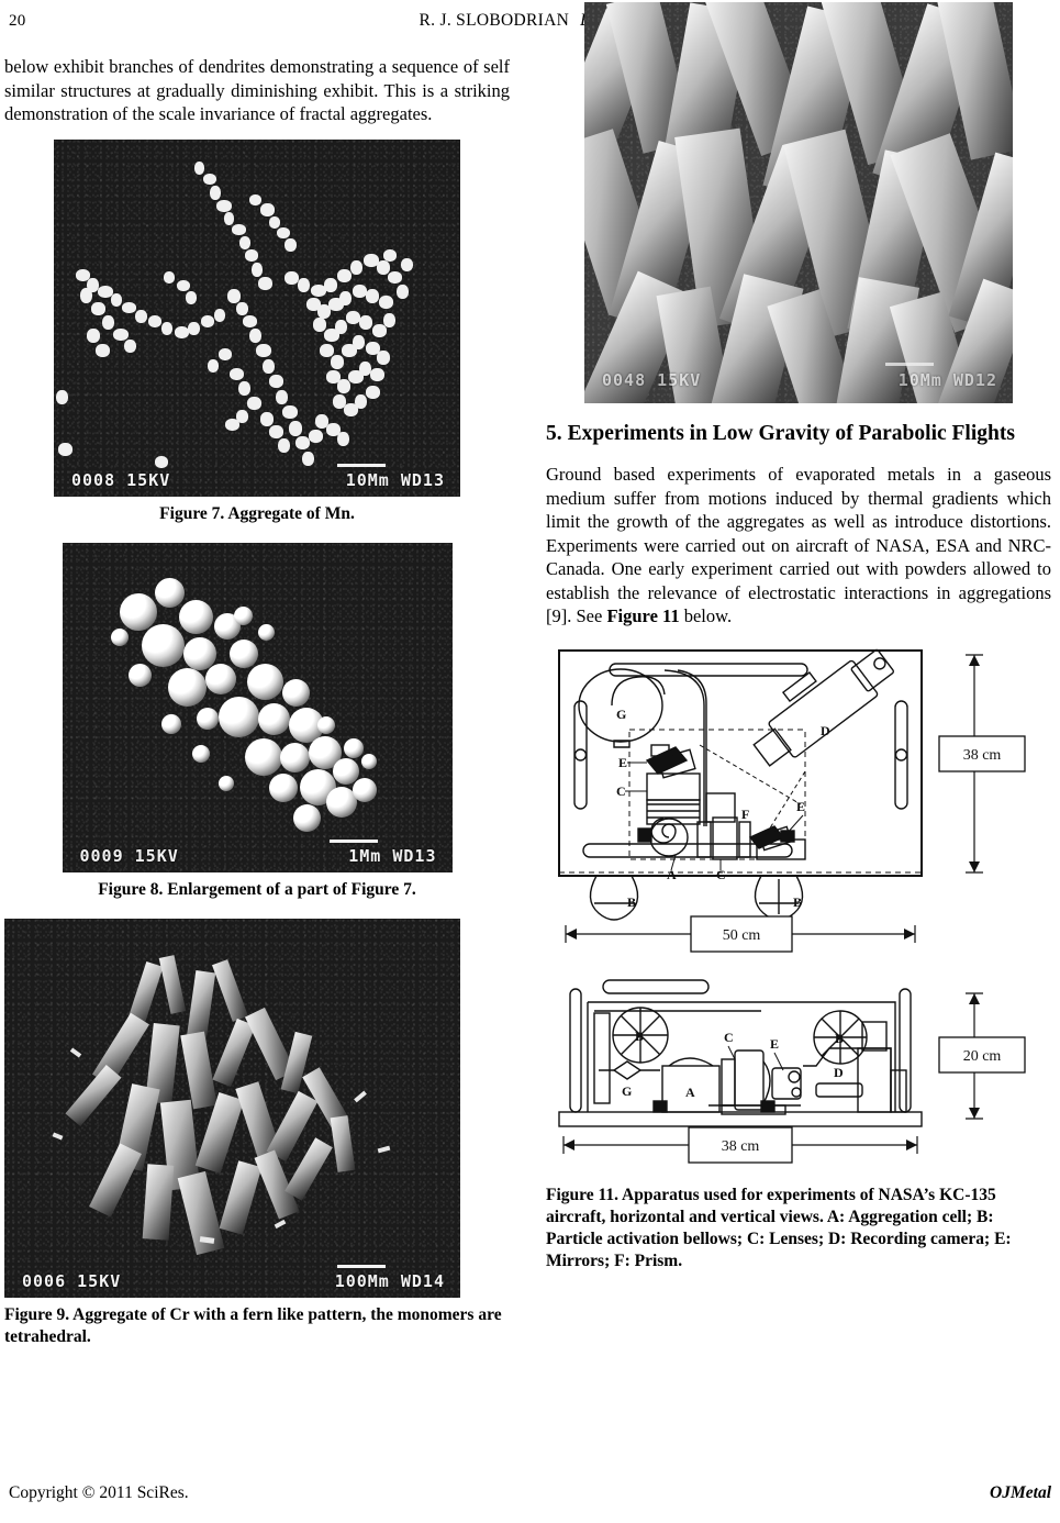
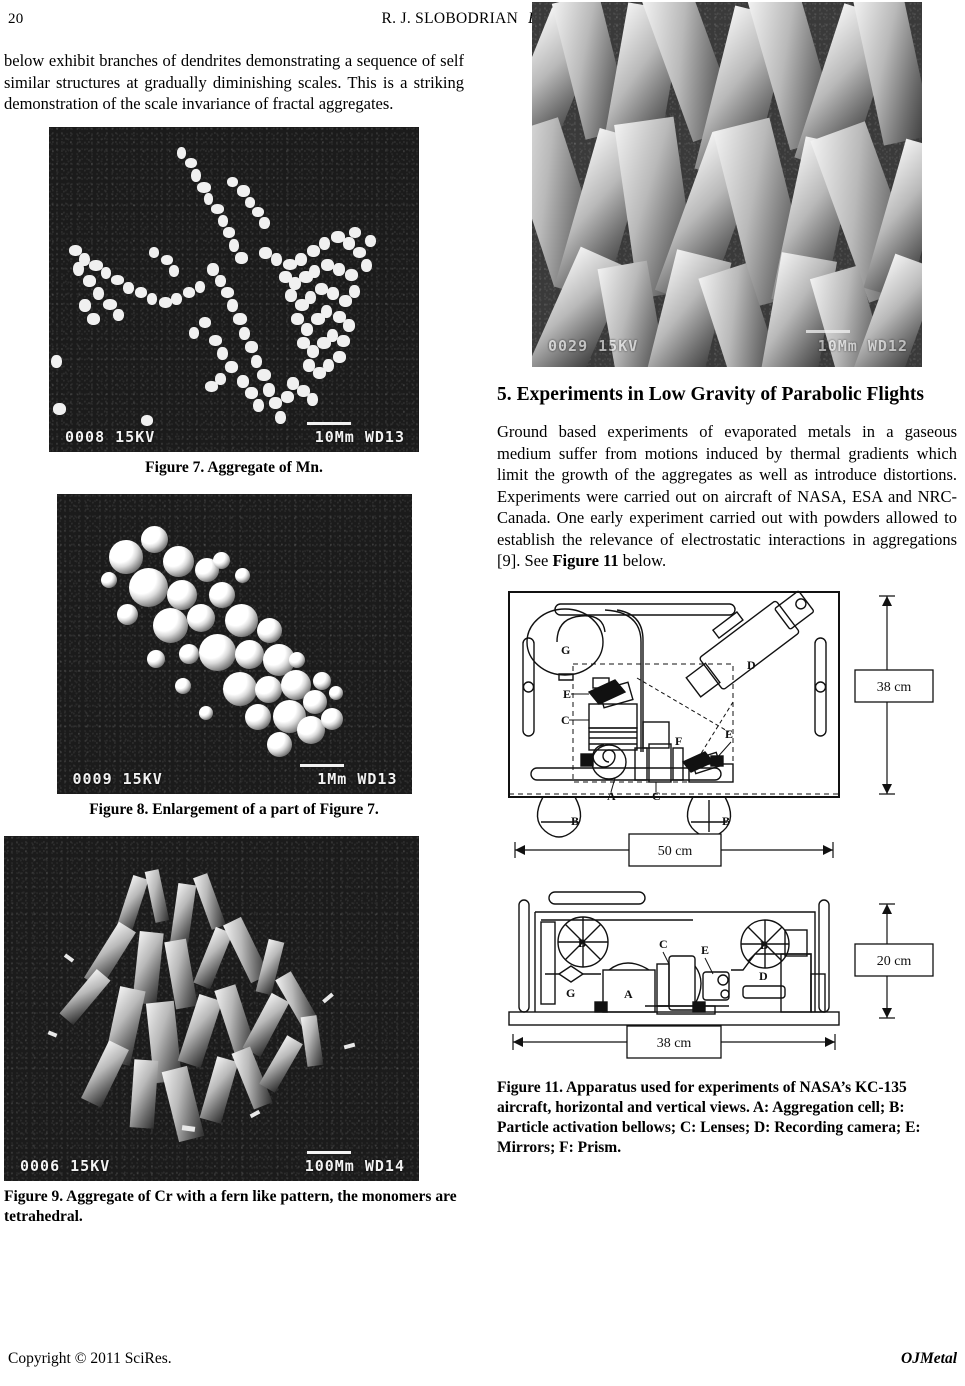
  20
  R. J. SLOBODRIAN
- below exhibit branches of dendrites demonstrating a sequence of self similar structures at gradually diminishing exhibit. This is a striking demonstration of the scale invariance of fractal aggregates.
+ below exhibit branches of dendrites demonstrating a sequence of self similar structures at gradually diminishing scales. This is a striking demonstration of the scale invariance of fractal aggregates.
  0008 15KV
  10Μm WD13
  Figure 7. Aggregate of Mn.
  0009 15KV
  1Μm WD13
  Figure 8. Enlargement of a part of Figure 7.
  0006 15KV
  100Μm WD14
  Figure 9. Aggregate of Cr with a fern like pattern, the monomers are tetrahedral.
- 0048 15KV
+ 0029 15KV
  10Μm WD12
  5. Experiments in Low Gravity of Parabolic Flights
  Ground based experiments of evaporated metals in a gaseous medium suffer from motions induced by thermal gradients which limit the growth of the aggregates as well as introduce distortions. Experiments were carried out on aircraft of NASA, ESA and NRC-Canada. One early experiment carried out with powders allowed to establish the relevance of electrostatic interactions in aggregations [9]. See Figure 11 below.
  G
  E
  C
  F
  D
  E
  A
  C
  B
  B
  B
  B
  C
  E
  G
  A
  D
  50 cm
  38 cm
  38 cm
  20 cm
  Figure 11. Apparatus used for experiments of NASA’s KC-135 aircraft, horizontal and vertical views. A: Aggregation cell; B: Particle activation bellows; C: Lenses; D: Recording camera; E: Mirrors; F: Prism.
  Copyright © 2011 SciRes.
  OJMetal
